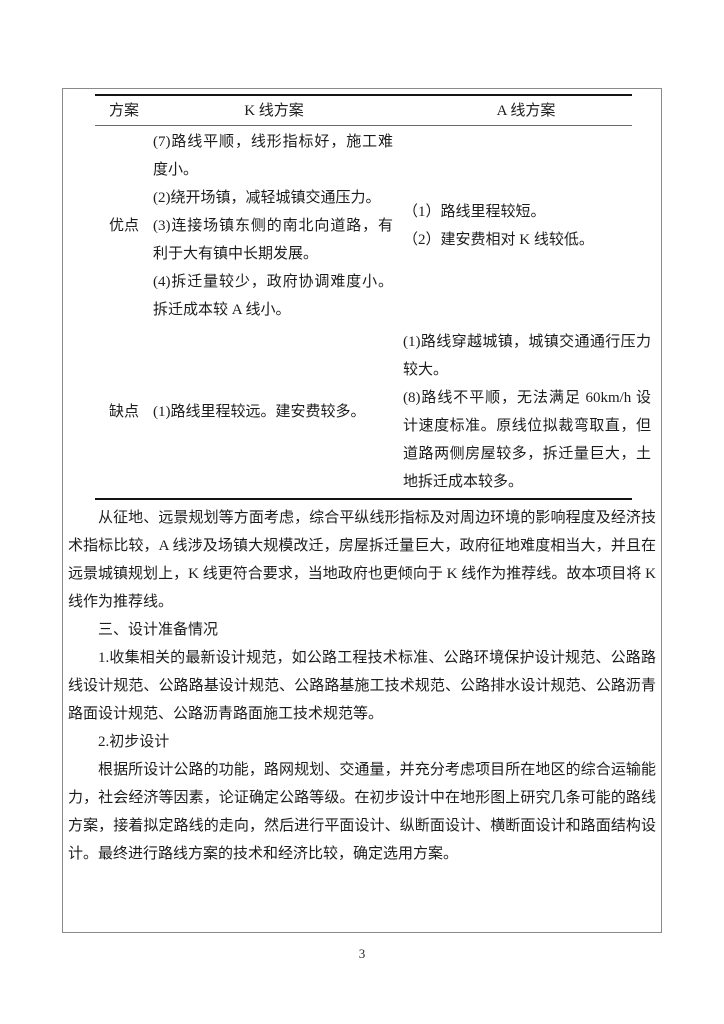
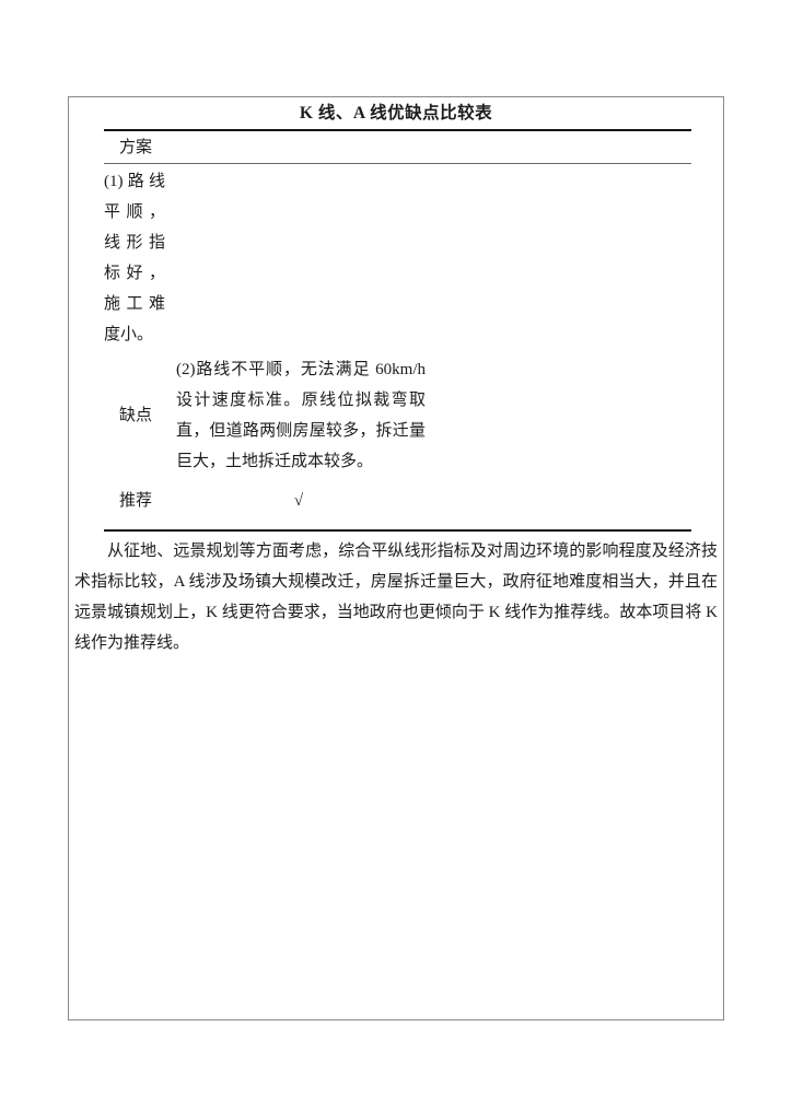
+ K 线、A 线优缺点比较表
  方案
- K 线方案
- A 线方案
- 优点
- (7)路线平顺，线形指标好，施工难度小。
+ (1)路线平顺，线形指标好，施工难度小。
- (2)绕开场镇，减轻城镇交通压力。
- (3)连接场镇东侧的南北向道路，有利于大有镇中长期发展。
- (4)拆迁量较少，政府协调难度小。拆迁成本较 A 线小。
- （1）路线里程较短。
- （2）建安费相对 K 线较低。
  缺点
- (1)路线里程较远。建安费较多。
- (1)路线穿越城镇，城镇交通通行压力较大。
- (8)路线不平顺，无法满足 60km/h 设计速度标准。原线位拟裁弯取直，但道路两侧房屋较多，拆迁量巨大，土地拆迁成本较多。
+ (2)路线不平顺，无法满足 60km/h 设计速度标准。原线位拟裁弯取直，但道路两侧房屋较多，拆迁量巨大，土地拆迁成本较多。
+ 推荐
+ √
  从征地、远景规划等方面考虑，综合平纵线形指标及对周边环境的影响程度及经济技术指标比较，A 线涉及场镇大规模改迁，房屋拆迁量巨大，政府征地难度相当大，并且在远景城镇规划上，K 线更符合要求，当地政府也更倾向于 K 线作为推荐线。故本项目将 K 线作为推荐线。
- 三、设计准备情况
- 1.收集相关的最新设计规范，如公路工程技术标准、公路环境保护设计规范、公路路线设计规范、公路路基设计规范、公路路基施工技术规范、公路排水设计规范、公路沥青路面设计规范、公路沥青路面施工技术规范等。
- 2.初步设计
- 根据所设计公路的功能，路网规划、交通量，并充分考虑项目所在地区的综合运输能力，社会经济等因素，论证确定公路等级。在初步设计中在地形图上研究几条可能的路线方案，接着拟定路线的走向，然后进行平面设计、纵断面设计、横断面设计和路面结构设计。最终进行路线方案的技术和经济比较，确定选用方案。
- 3
